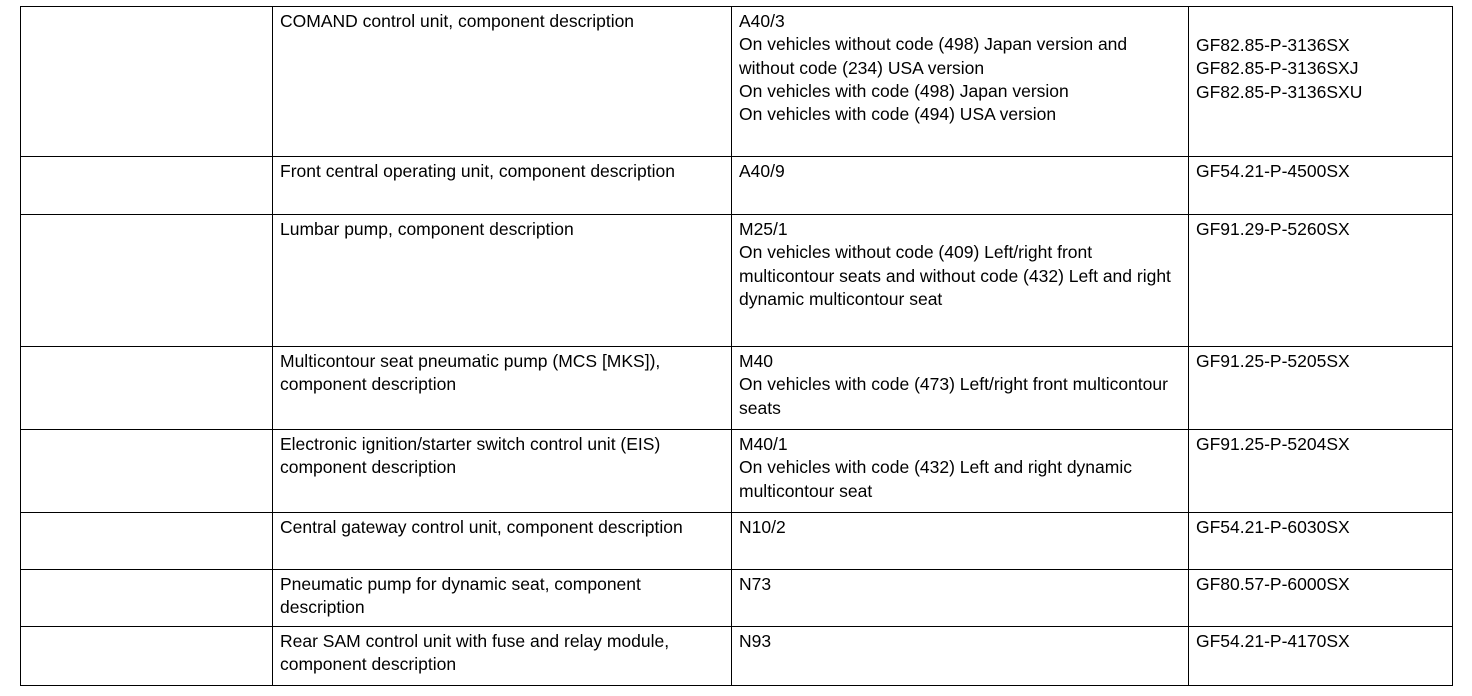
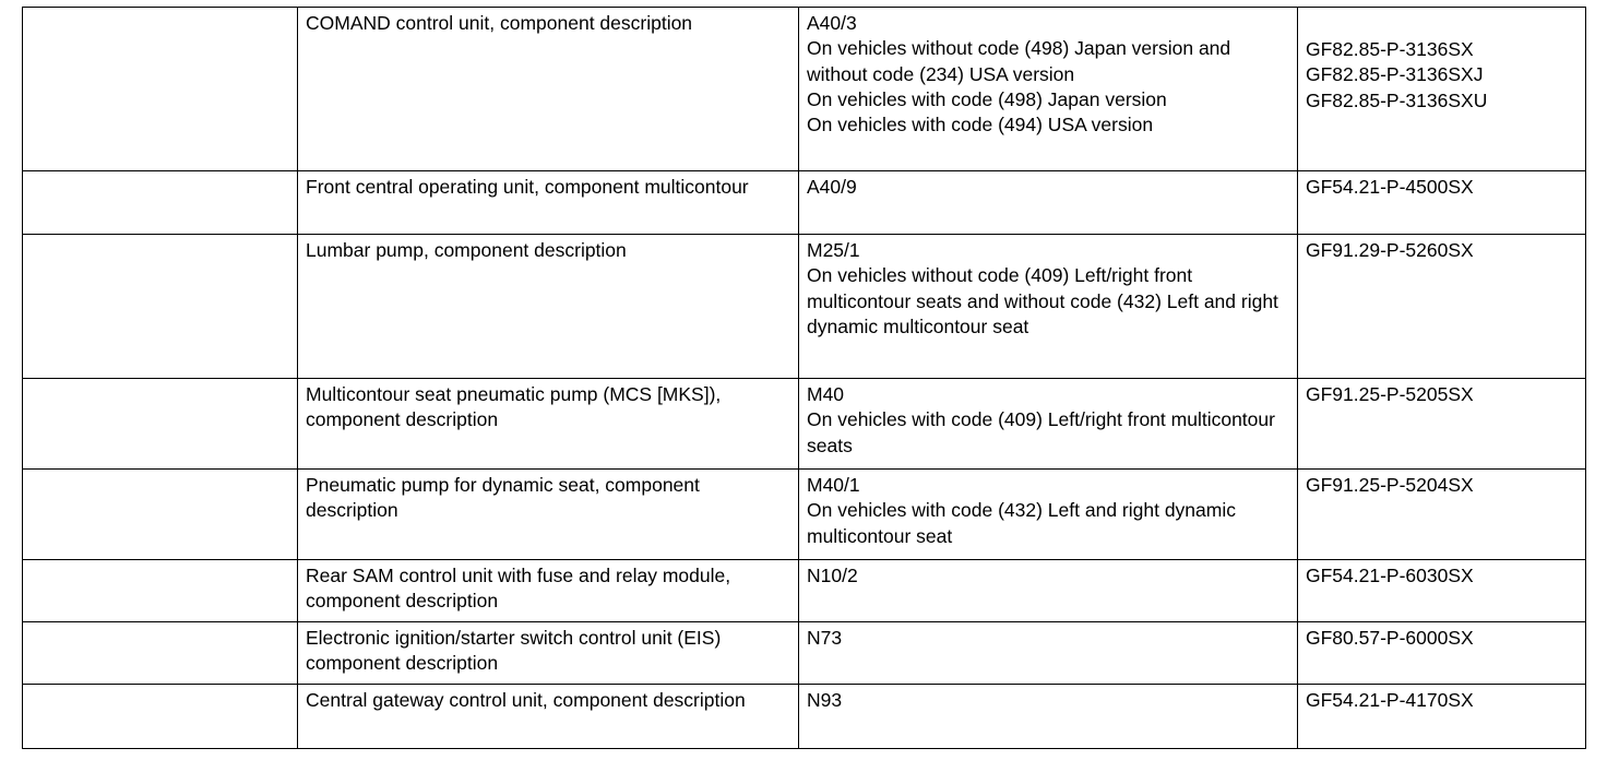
  	COMAND control unit, component description	A40/3 On vehicles without code (498) Japan version and without code (234) USA version On vehicles with code (498) Japan version On vehicles with code (494) USA version	GF82.85-P-3136SX GF82.85-P-3136SXJ GF82.85-P-3136SXU
- 	Front central operating unit, component description	A40/9	GF54.21-P-4500SX
+ 	Front central operating unit, component multicontour	A40/9	GF54.21-P-4500SX
  	Lumbar pump, component description	M25/1 On vehicles without code (409) Left/right front multicontour seats and without code (432) Left and right dynamic multicontour seat	GF91.29-P-5260SX
- 	Multicontour seat pneumatic pump (MCS [MKS]), component description	M40 On vehicles with code (473) Left/right front multicontour seats	GF91.25-P-5205SX
+ 	Multicontour seat pneumatic pump (MCS [MKS]), component description	M40 On vehicles with code (409) Left/right front multicontour seats	GF91.25-P-5205SX
- 	Electronic ignition/starter switch control unit (EIS) component description	M40/1 On vehicles with code (432) Left and right dynamic multicontour seat	GF91.25-P-5204SX
+ 	Pneumatic pump for dynamic seat, component description	M40/1 On vehicles with code (432) Left and right dynamic multicontour seat	GF91.25-P-5204SX
- 	Central gateway control unit, component description	N10/2	GF54.21-P-6030SX
+ 	Rear SAM control unit with fuse and relay module, component description	N10/2	GF54.21-P-6030SX
- 	Pneumatic pump for dynamic seat, component description	N73	GF80.57-P-6000SX
+ 	Electronic ignition/starter switch control unit (EIS) component description	N73	GF80.57-P-6000SX
- 	Rear SAM control unit with fuse and relay module, component description	N93	GF54.21-P-4170SX
+ 	Central gateway control unit, component description	N93	GF54.21-P-4170SX
